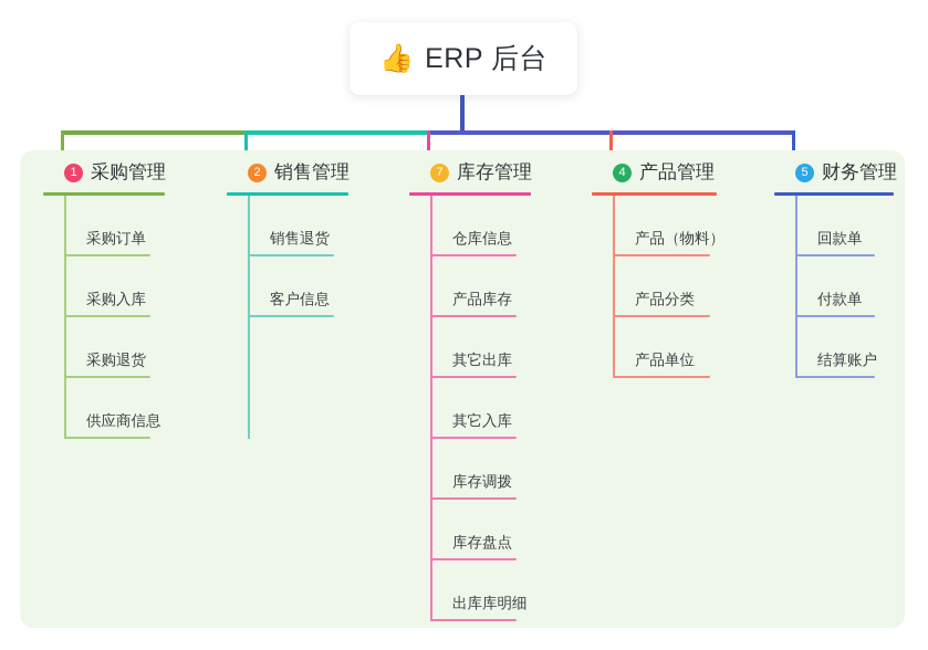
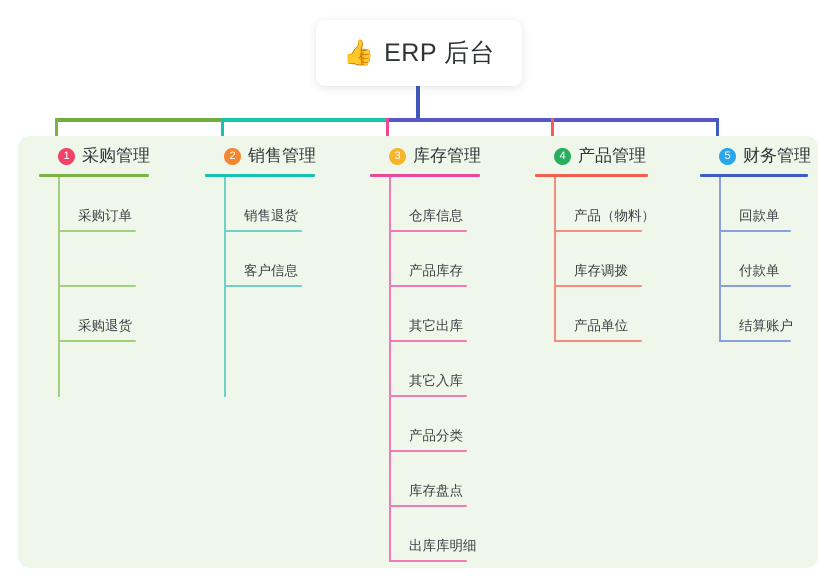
  👍
  ERP 后台
  1
  采购管理
  采购订单
- 采购入库
  采购退货
- 供应商信息
  2
  销售管理
  销售退货
  客户信息
- 7
+ 3
  库存管理
  仓库信息
  产品库存
  其它出库
  其它入库
- 库存调拨
+ 产品分类
  库存盘点
  出库库明细
  4
  产品管理
  产品（物料）
- 产品分类
+ 库存调拨
  产品单位
  5
  财务管理
  回款单
  付款单
  结算账户
